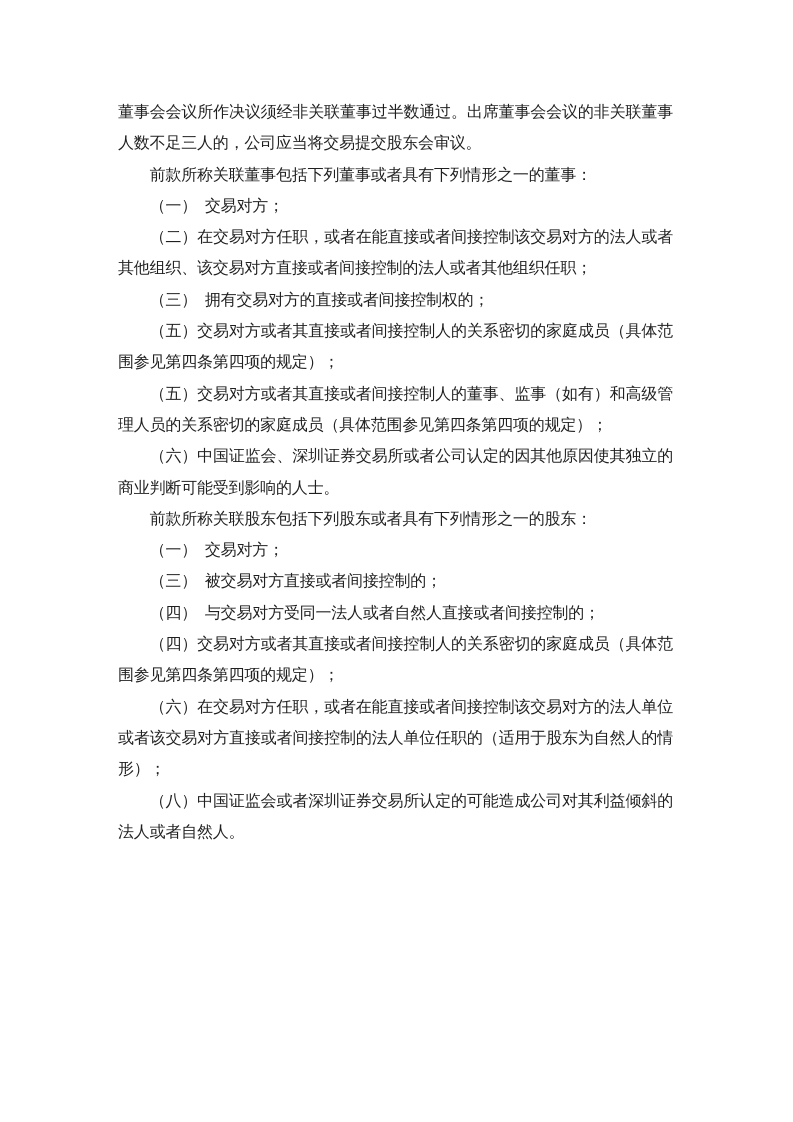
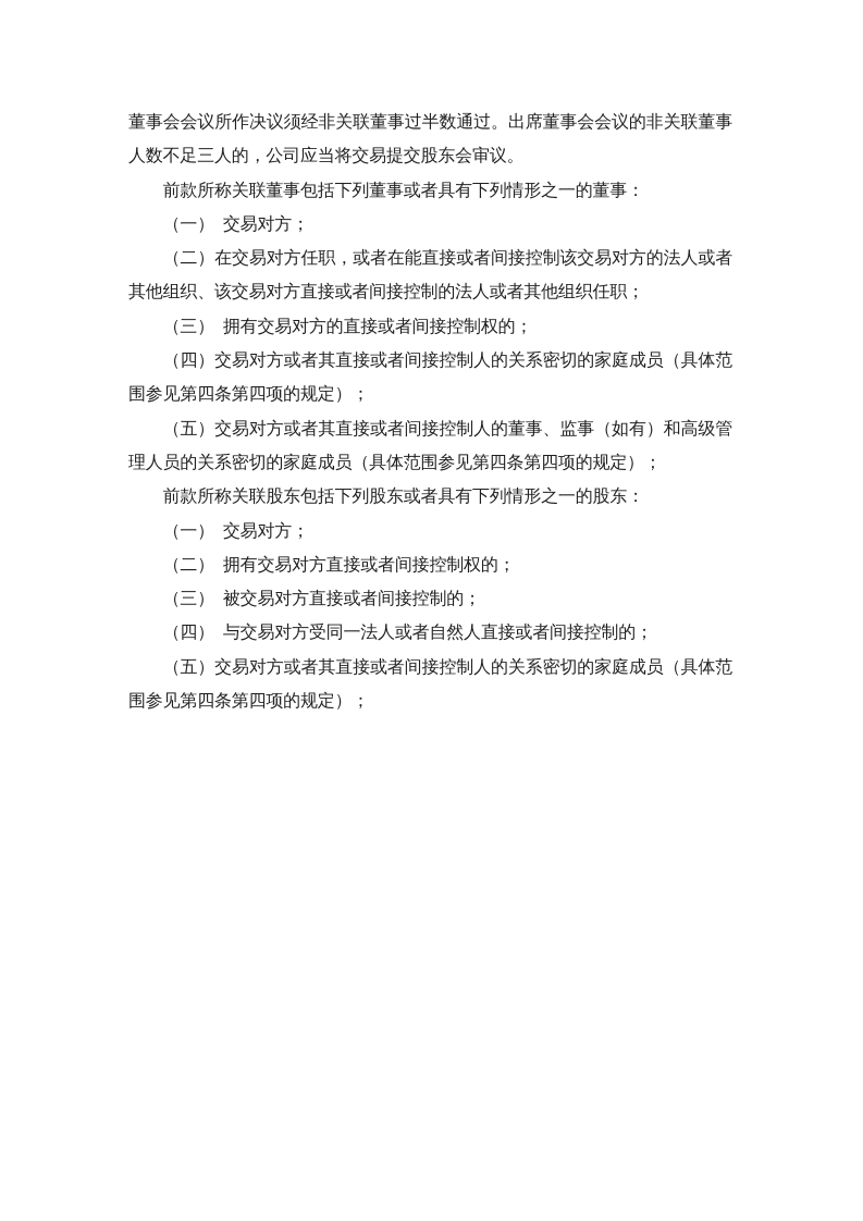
  董事会会议所作决议须经非关联董事过半数通过。出席董事会会议的非关联董事人数不足三人的，公司应当将交易提交股东会审议。
  前款所称关联董事包括下列董事或者具有下列情形之一的董事：
  （一） 交易对方；
  （二）在交易对方任职，或者在能直接或者间接控制该交易对方的法人或者其他组织、该交易对方直接或者间接控制的法人或者其他组织任职；
  （三） 拥有交易对方的直接或者间接控制权的；
- （五）交易对方或者其直接或者间接控制人的关系密切的家庭成员（具体范围参见第四条第四项的规定）；
+ （四）交易对方或者其直接或者间接控制人的关系密切的家庭成员（具体范围参见第四条第四项的规定）；
  （五）交易对方或者其直接或者间接控制人的董事、监事（如有）和高级管理人员的关系密切的家庭成员（具体范围参见第四条第四项的规定）；
- （六）中国证监会、深圳证券交易所或者公司认定的因其他原因使其独立的商业判断可能受到影响的人士。
  前款所称关联股东包括下列股东或者具有下列情形之一的股东：
  （一） 交易对方；
+ （二） 拥有交易对方直接或者间接控制权的；
  （三） 被交易对方直接或者间接控制的；
  （四） 与交易对方受同一法人或者自然人直接或者间接控制的；
- （四）交易对方或者其直接或者间接控制人的关系密切的家庭成员（具体范围参见第四条第四项的规定）；
+ （五）交易对方或者其直接或者间接控制人的关系密切的家庭成员（具体范围参见第四条第四项的规定）；
- （六）在交易对方任职，或者在能直接或者间接控制该交易对方的法人单位或者该交易对方直接或者间接控制的法人单位任职的（适用于股东为自然人的情形）；
- （八）中国证监会或者深圳证券交易所认定的可能造成公司对其利益倾斜的法人或者自然人。
